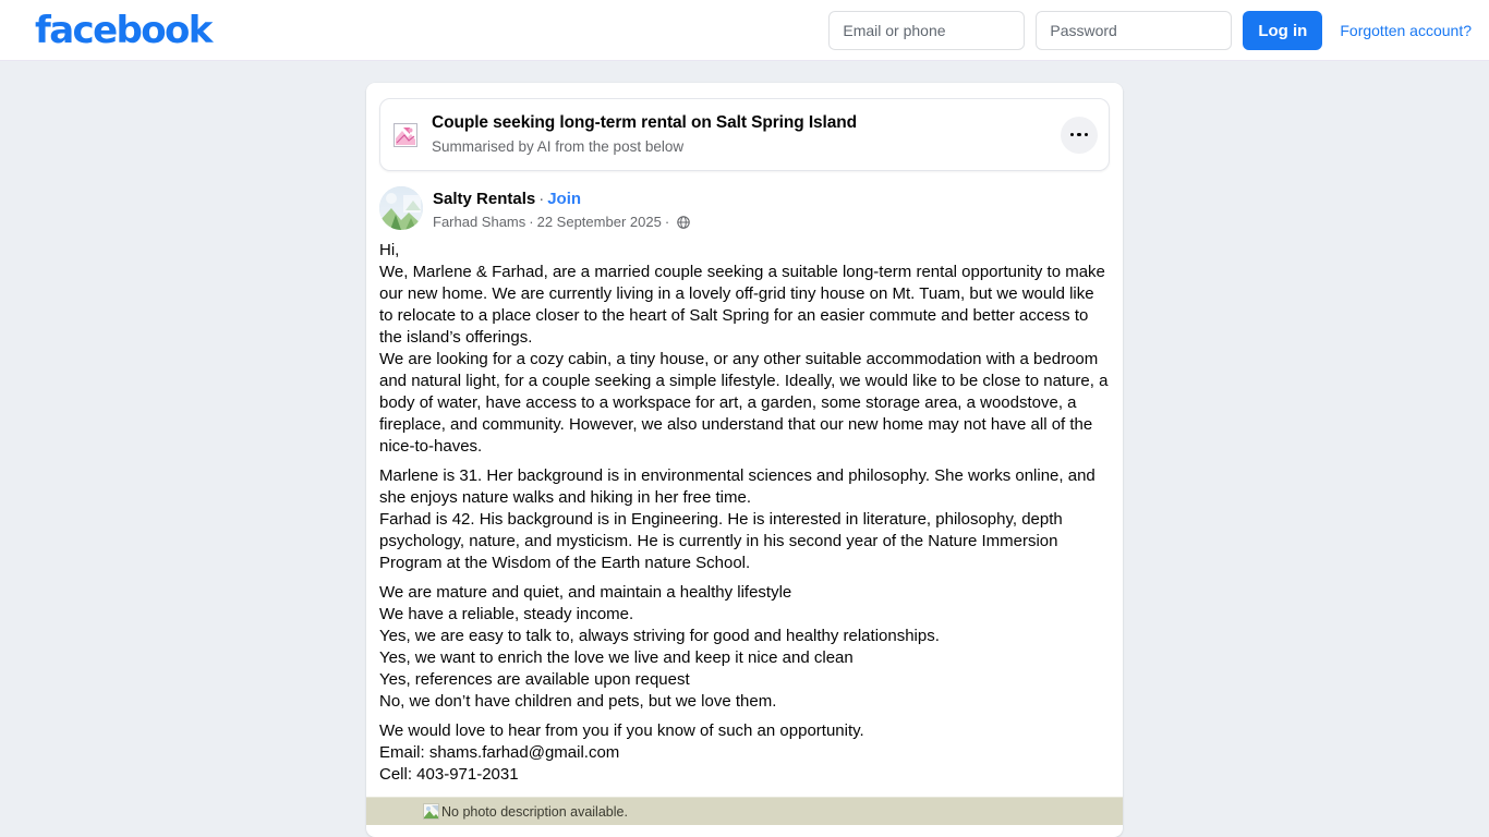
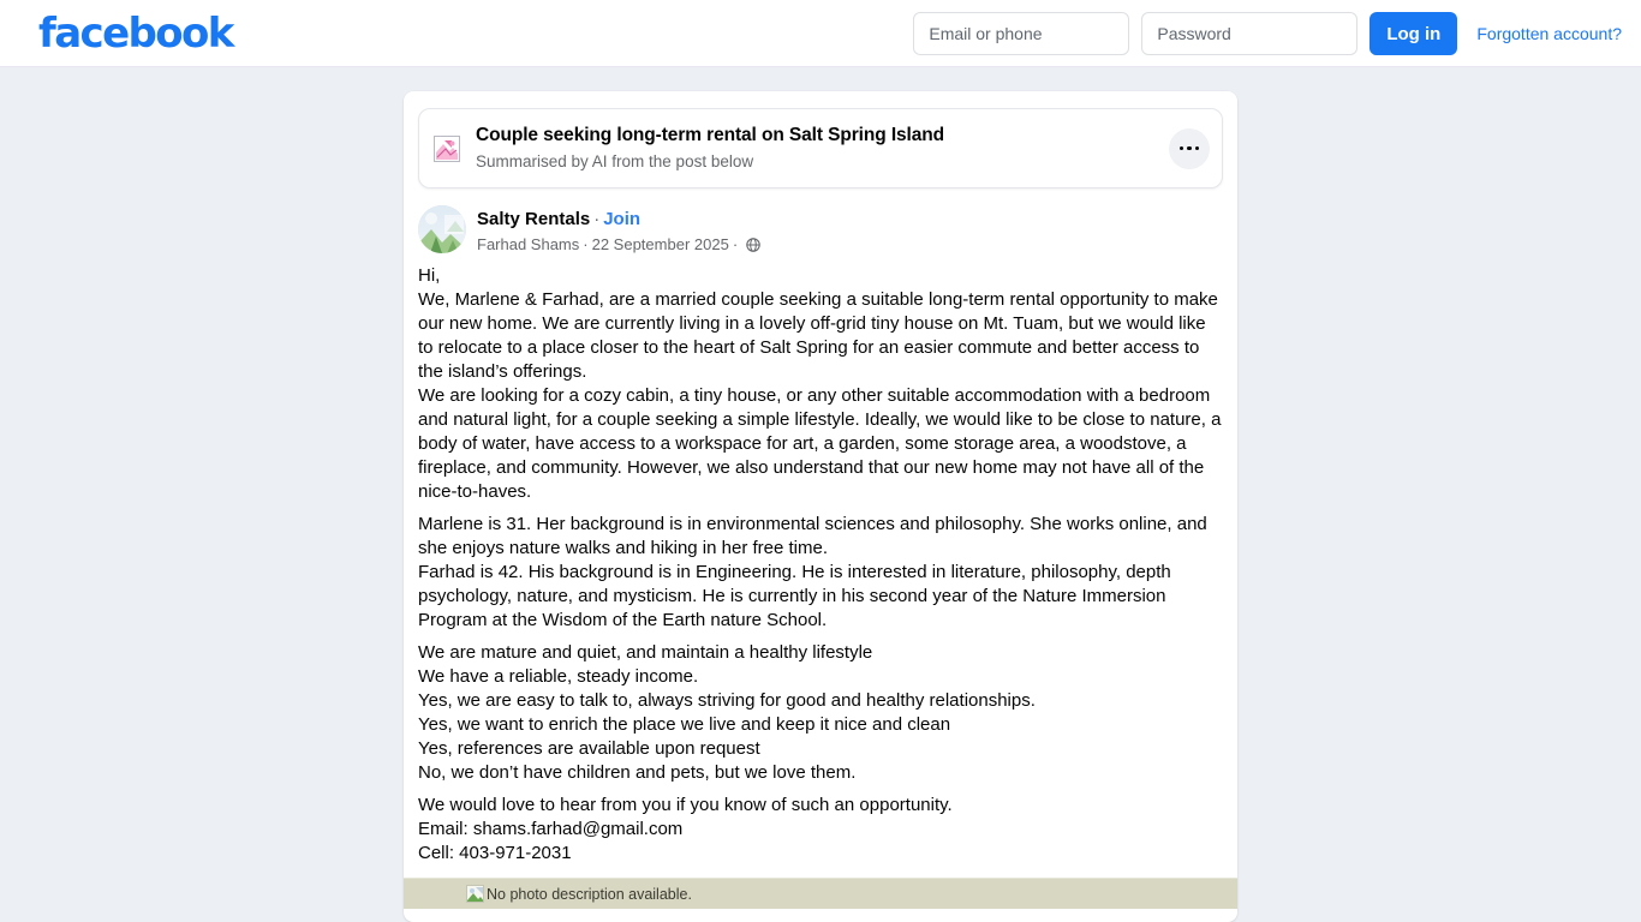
  facebook
  Email or phone
  Password
  Log in
  Forgotten account?
  Couple seeking long-term rental on Salt Spring Island
  Summarised by AI from the post below
  Salty Rentals · Join
  Farhad Shams
  ·
  22 September 2025
  ·
  Hi,
  We, Marlene & Farhad, are a married couple seeking a suitable long-term rental opportunity to make our new home. We are currently living in a lovely off-grid tiny house on Mt. Tuam, but we would like to relocate to a place closer to the heart of Salt Spring for an easier commute and better access to the island’s offerings.
  We are looking for a cozy cabin, a tiny house, or any other suitable accommodation with a bedroom and natural light, for a couple seeking a simple lifestyle. Ideally, we would like to be close to nature, a body of water, have access to a workspace for art, a garden, some storage area, a woodstove, a fireplace, and community. However, we also understand that our new home may not have all of the nice-to-haves.
  Marlene is 31. Her background is in environmental sciences and philosophy. She works online, and she enjoys nature walks and hiking in her free time.
  Farhad is 42. His background is in Engineering. He is interested in literature, philosophy, depth psychology, nature, and mysticism. He is currently in his second year of the Nature Immersion Program at the Wisdom of the Earth nature School.
  We are mature and quiet, and maintain a healthy lifestyle
  We have a reliable, steady income.
  Yes, we are easy to talk to, always striving for good and healthy relationships.
- Yes, we want to enrich the love we live and keep it nice and clean
+ Yes, we want to enrich the place we live and keep it nice and clean
  Yes, references are available upon request
  No, we don’t have children and pets, but we love them.
  We would love to hear from you if you know of such an opportunity.
  Email: shams.farhad@gmail.com
  Cell: 403-971-2031
  No photo description available.
